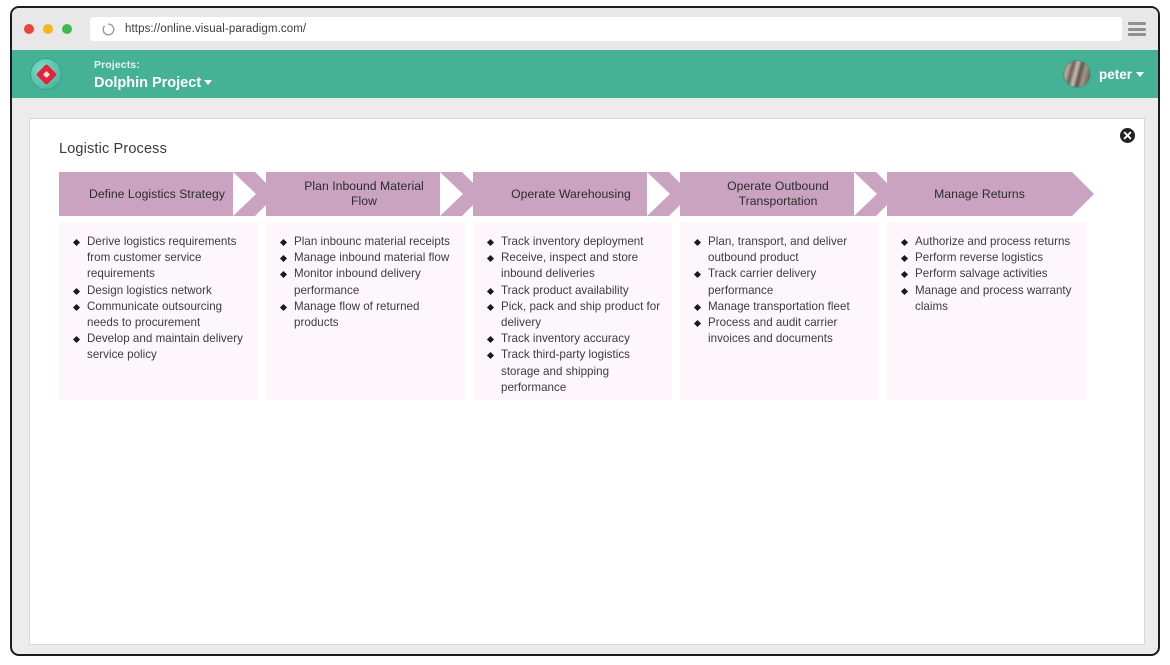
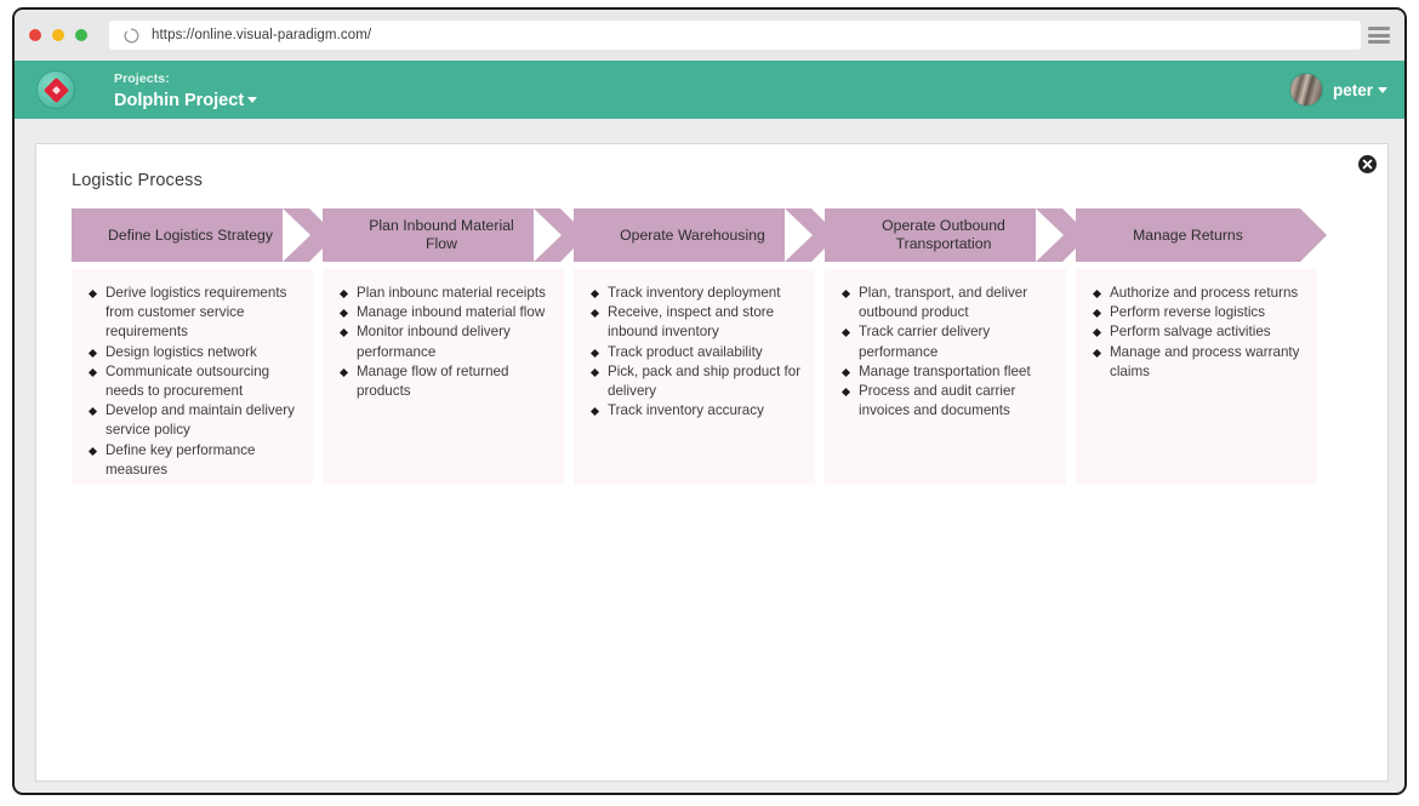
  https://online.visual-paradigm.com/
  Projects:
  Dolphin Project
  peter
  Logistic Process
  Define Logistics Strategy
  Plan Inbound Material Flow
  Operate Warehousing
  Operate Outbound Transportation
  Manage Returns
  Derive logistics requirements from customer service requirements
  Design logistics network
  Communicate outsourcing needs to procurement
  Develop and maintain delivery service policy
+ Define key performance measures
  Plan inbounc material receipts
  Manage inbound material flow
  Monitor inbound delivery performance
  Manage flow of returned products
  Track inventory deployment
- Receive, inspect and store inbound deliveries
+ Receive, inspect and store inbound inventory
  Track product availability
  Pick, pack and ship product for delivery
  Track inventory accuracy
- Track third-party logistics storage and shipping performance
  Plan, transport, and deliver outbound product
  Track carrier delivery performance
  Manage transportation fleet
  Process and audit carrier invoices and documents
  Authorize and process returns
  Perform reverse logistics
  Perform salvage activities
  Manage and process warranty claims
